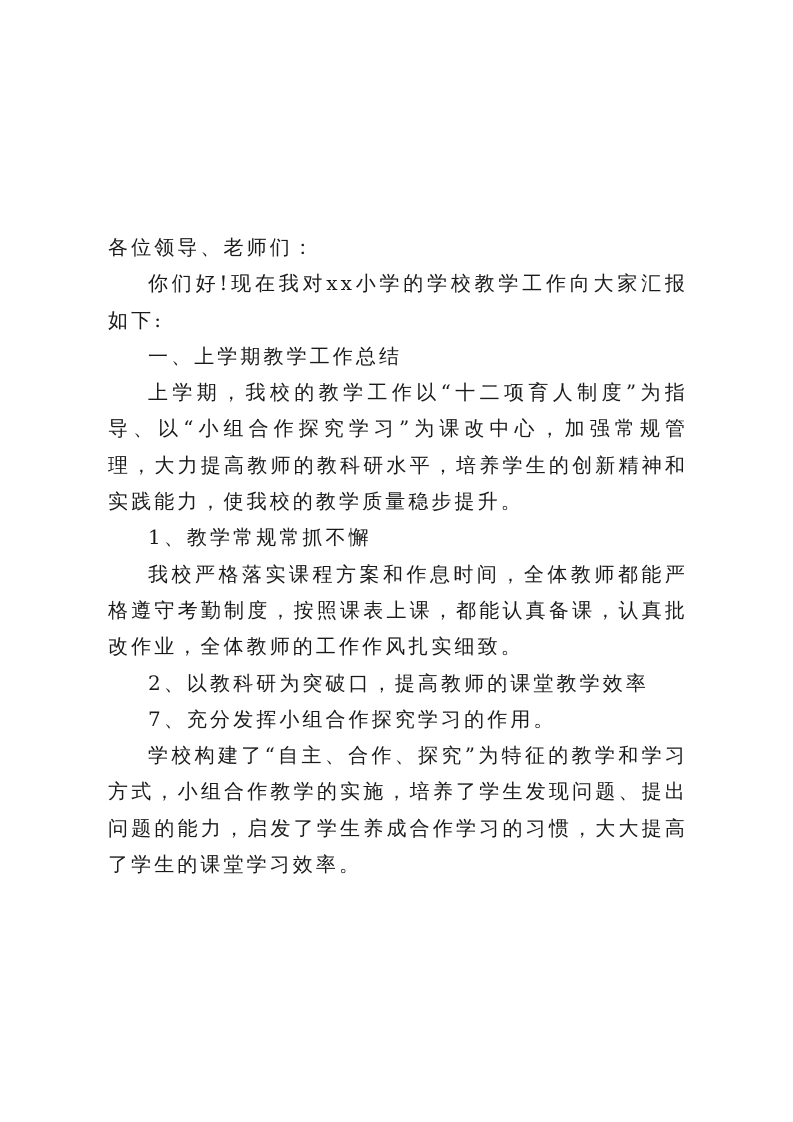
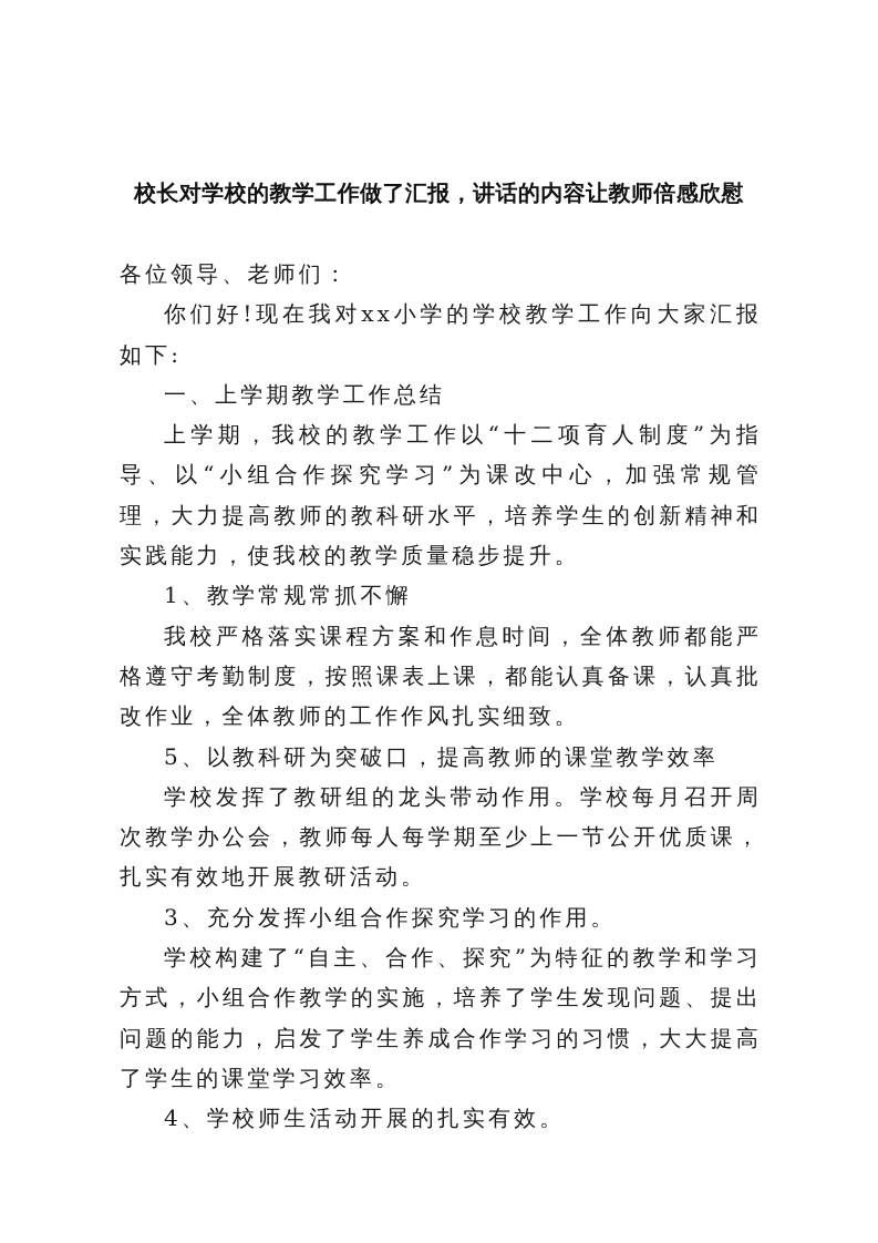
+ 校长对学校的教学工作做了汇报，讲话的内容让教师倍感欣慰
  各位领导、老师们：
  你们好!现在我对xx小学的学校教学工作向大家汇报如下:
  一、上学期教学工作总结
  上学期，我校的教学工作以“十二项育人制度”为指导、以“小组合作探究学习”为课改中心，加强常规管理，大力提高教师的教科研水平，培养学生的创新精神和实践能力，使我校的教学质量稳步提升。
  1、教学常规常抓不懈
  我校严格落实课程方案和作息时间，全体教师都能严格遵守考勤制度，按照课表上课，都能认真备课，认真批改作业，全体教师的工作作风扎实细致。
- 2、以教科研为突破口，提高教师的课堂教学效率
+ 5、以教科研为突破口，提高教师的课堂教学效率
+ 学校发挥了教研组的龙头带动作用。学校每月召开周次教学办公会，教师每人每学期至少上一节公开优质课，扎实有效地开展教研活动。
- 7、充分发挥小组合作探究学习的作用。
+ 3、充分发挥小组合作探究学习的作用。
  学校构建了“自主、合作、探究”为特征的教学和学习方式，小组合作教学的实施，培养了学生发现问题、提出问题的能力，启发了学生养成合作学习的习惯，大大提高了学生的课堂学习效率。
+ 4、学校师生活动开展的扎实有效。
